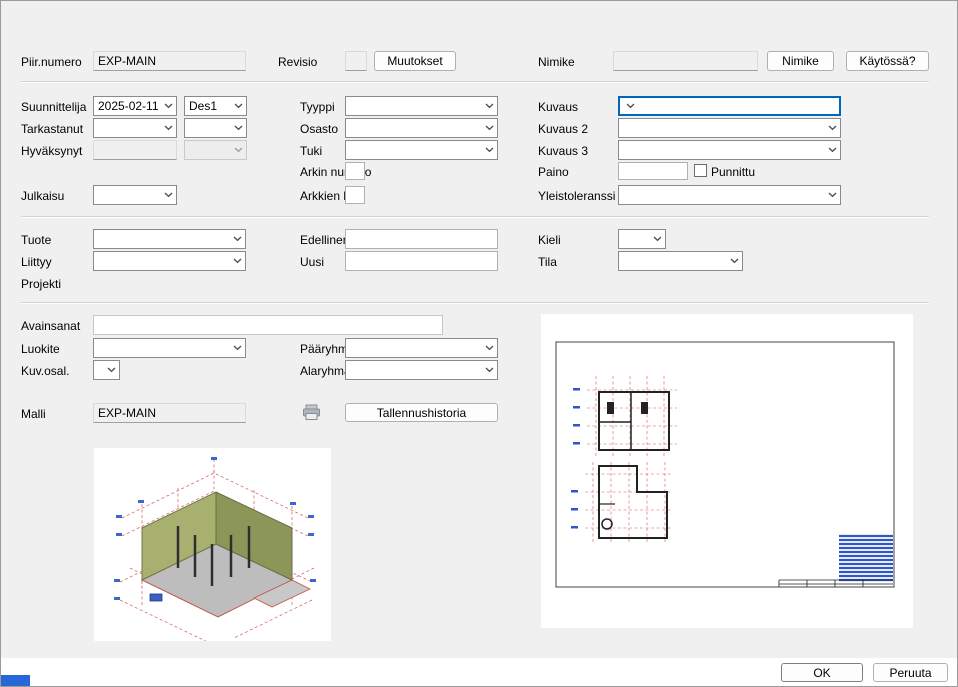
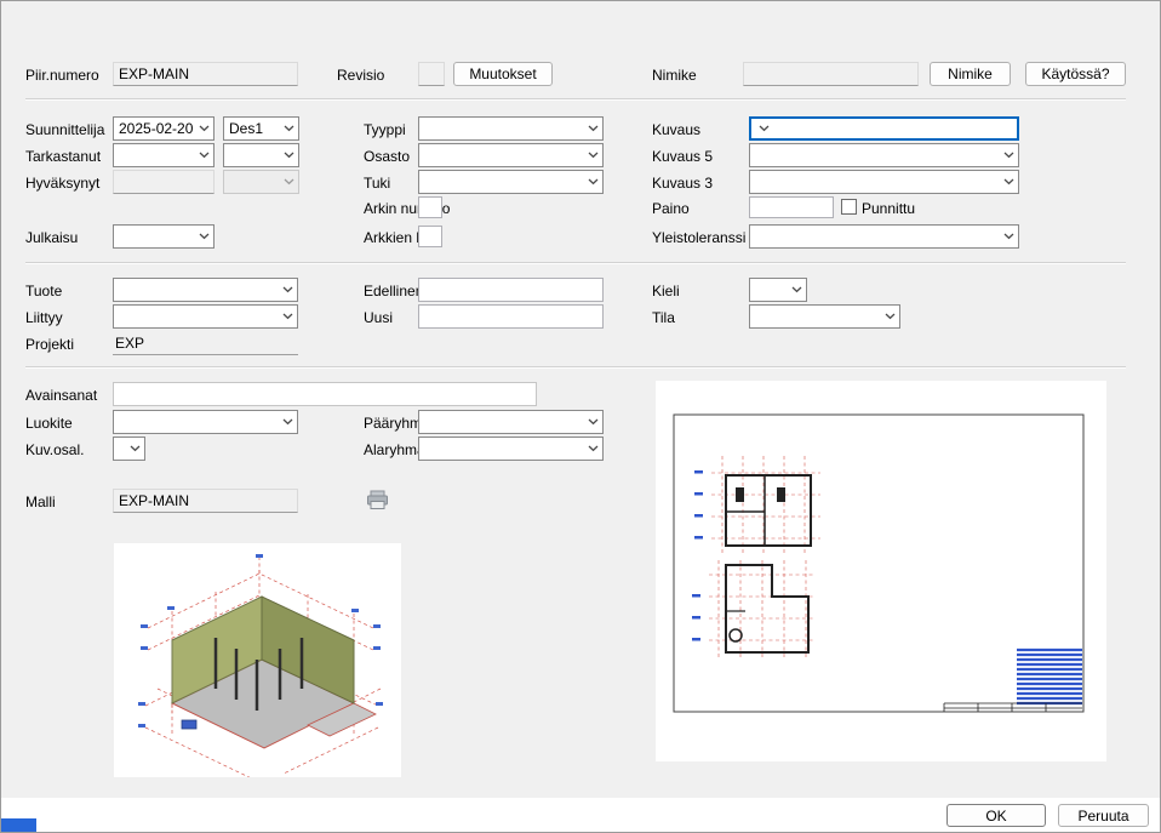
  Piir.numero
  EXP-MAIN
  Revisio
  Muutokset
  Nimike
  Nimike
  Käytössä?
  Suunnittelija
- 2025-02-11
+ 2025-02-20
  Des1
  Tyyppi
  Kuvaus
  Tarkastanut
  Osasto
- Kuvaus 2
+ Kuvaus 5
  Hyväksynyt
  Tuki
  Kuvaus 3
  Arkin nuo
  Paino
  Punnittu
  Julkaisu
  Arkkien
  Yleistoleranssi
  Tuote
  Edelline
  Kieli
  Liittyy
  Uusi
  Tila
  Projekti
+ EXP
  Avainsanat
  Luokite
  Pääryhm
  Kuv.osal.
  Alaryhm
  Malli
  EXP-MAIN
- Tallennushistoria
  OK
  Peruuta
